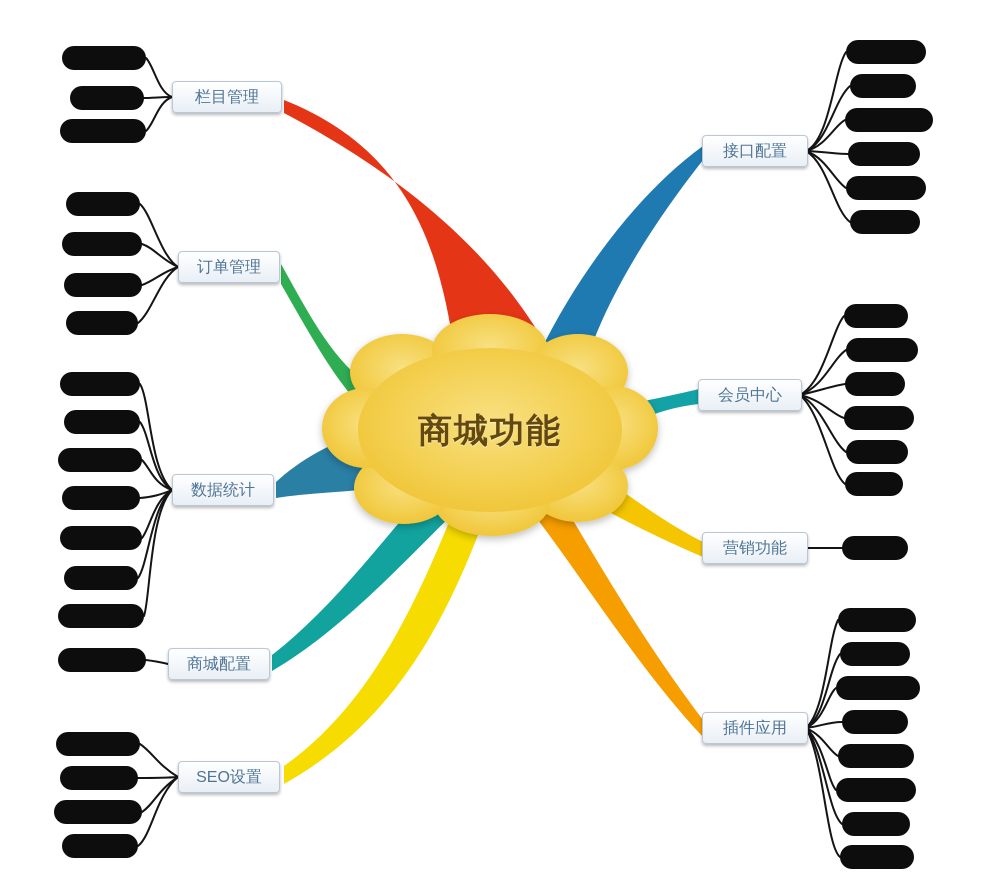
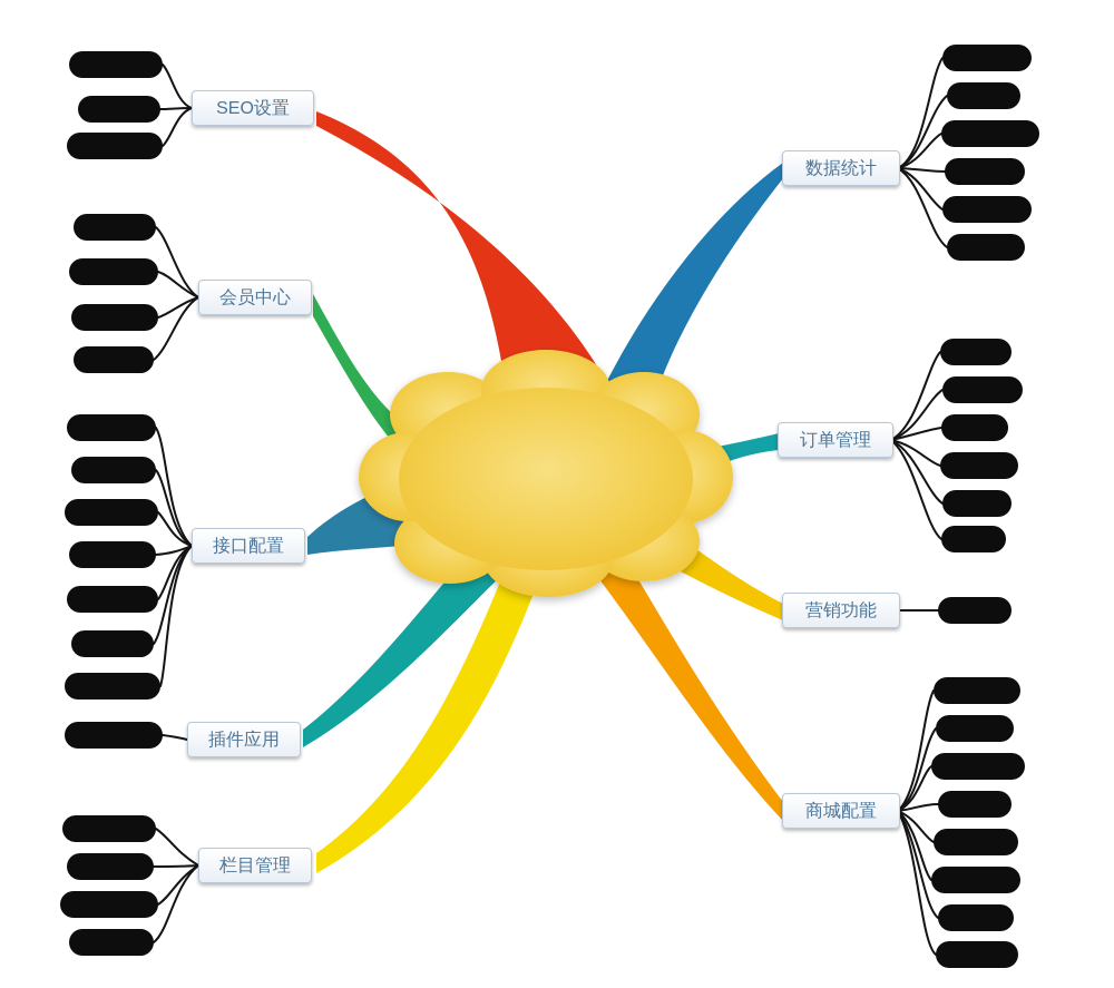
- 栏目管理
+ SEO设置
- 订单管理
+ 会员中心
- 数据统计
+ 接口配置
- 商城配置
+ 插件应用
- SEO设置
+ 栏目管理
- 接口配置
+ 数据统计
- 会员中心
+ 订单管理
  营销功能
- 插件应用
+ 商城配置
- 商城功能
